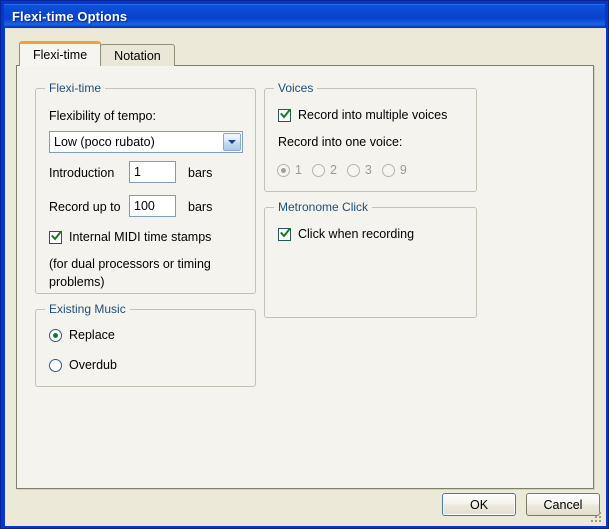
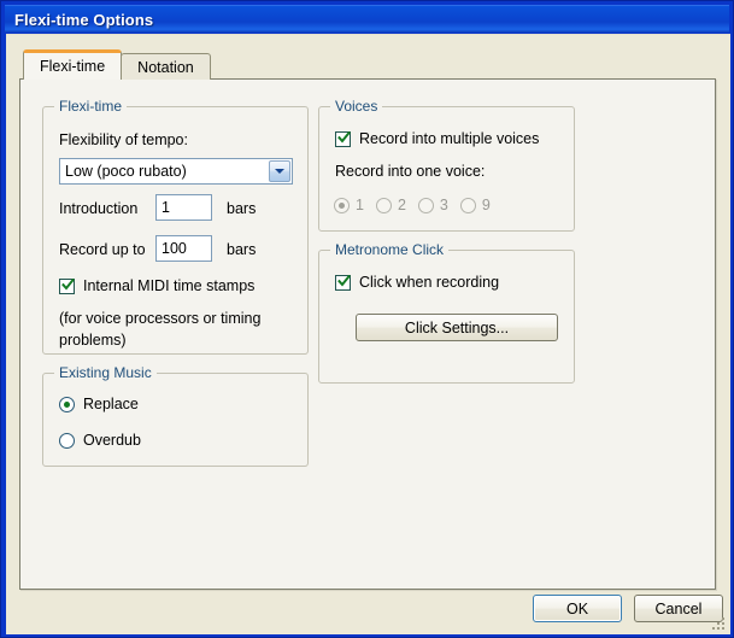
  Flexi-time Options
  Flexi-time
  Notation
  Flexi-time
  Flexibility of tempo:
  Low (poco rubato)
  Introduction
  1
  bars
  Record up to
  100
  bars
  Internal MIDI time stamps
- (for dual processors or timing
+ (for voice processors or timing
  problems)
  Existing Music
  Replace
  Overdub
  Voices
  Record into multiple voices
  Record into one voice:
  1
  2
  3
  9
  Metronome Click
  Click when recording
+ Click Settings...
  OK
  Cancel
